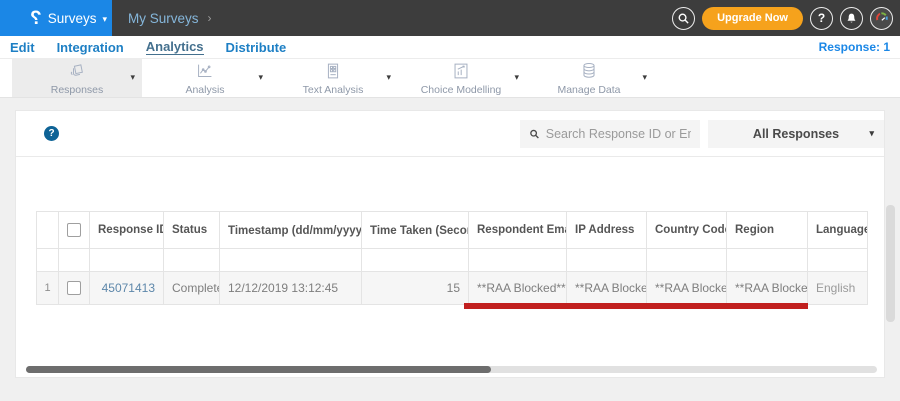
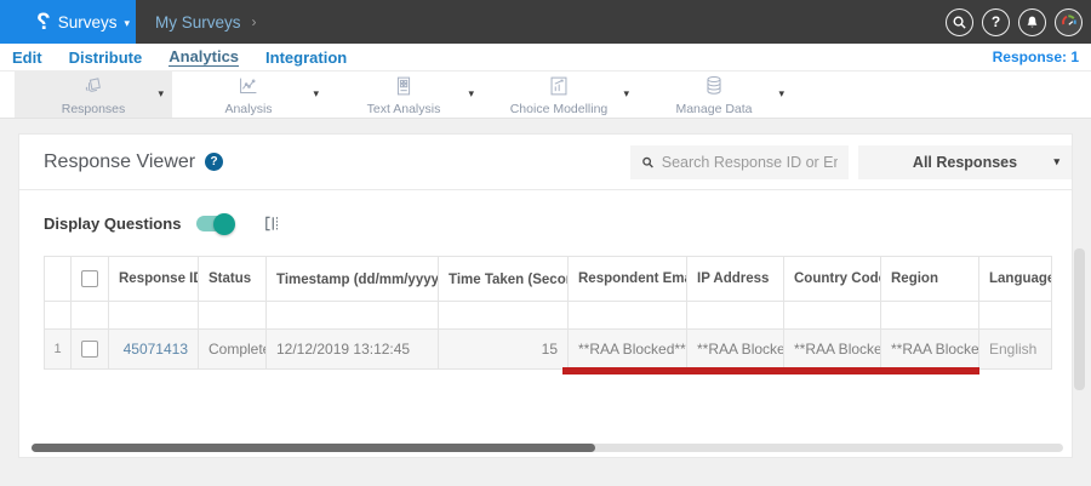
  Surveys
  ▾
  My Surveys
  ›
- Upgrade Now
  ?
  Edit
- Integration
+ Distribute
  Analytics
- Distribute
+ Integration
  Response: 1
  Responses
  ▾
  Analysis
  ▾
  Text Analysis
  ▾
  Choice Modelling
  ▾
  Manage Data
  ▾
+ Response Viewer
  ?
  Search Response ID or E
  All Responses
  ▾
+ Display Questions
  		Response I	Status	Timestamp (dd/mm/yyyy	Time Taken (Seco	Respondent Em	IP Address	Country Cod	Region	Languag
  1		45071413	Complet	12/12/2019 13:12:45	15	**RAA Blocked**	**RAA Blocke	**RAA Blocke	**RAA Blocke	English
